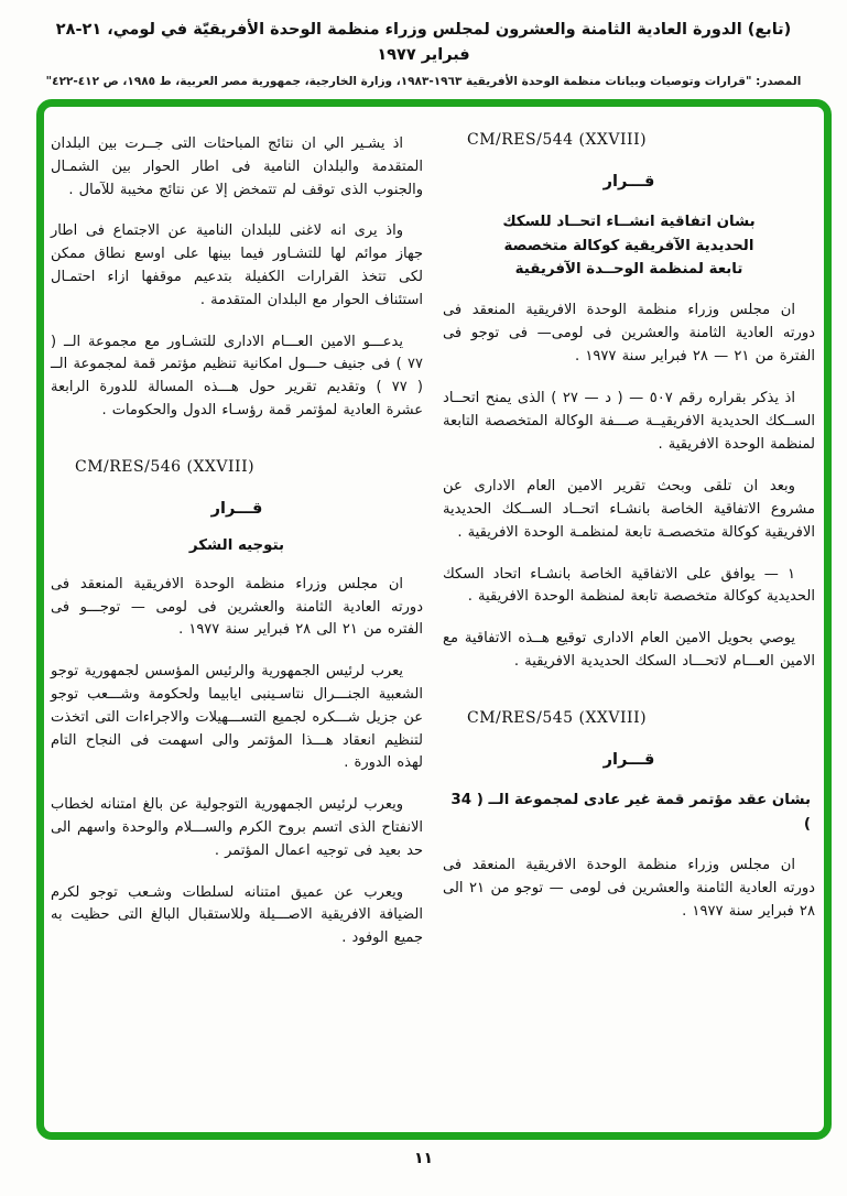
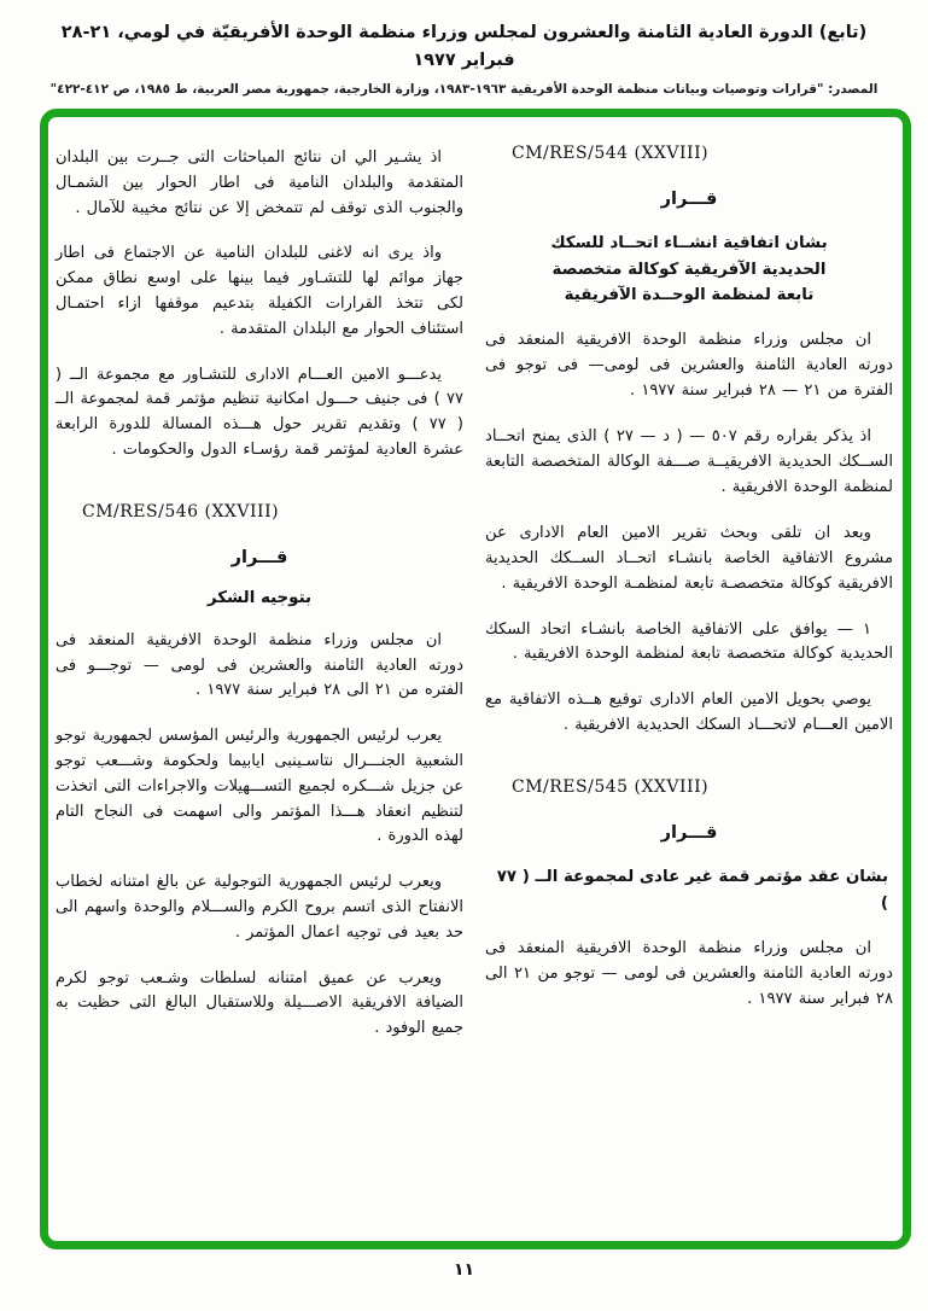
  (تابع) الدورة العادية الثامنة والعشرون لمجلس وزراء منظمة الوحدة الأفريقيّة في لومي، ٢١-٢٨ فبراير ١٩٧٧
  المصدر: "قرارات وتوصيات وبيانات منظمة الوحدة الأفريقية ١٩٦٣-١٩٨٣، وزارة الخارجية، جمهورية مصر العربية، ط ١٩٨٥، ص ٤١٢-٤٢٢"
  CM/RES/544 (XXVIII)
  قـــرار
  بشان اتفاقية انشــاء اتحــاد للسكك
  الحديدية الآفريقية كوكالة متخصصة
  تابعة لمنظمة الوحــدة الآفريقية
  ان مجلس وزراء منظمة الوحدة الافريقية المنعقد فى دورته العادية الثامنة والعشرين فى لومى— فى توجو فى الفترة من ٢١ — ٢٨ فبراير سنة ١٩٧٧ .
  اذ يذكر بقراره رقم ٥٠٧ — ( د — ٢٧ ) الذى يمنح اتحــاد الســكك الحديدية الافريقيــة صـــفة الوكالة المتخصصة التابعة لمنظمة الوحدة الافريقية .
  وبعد ان تلقى وبحث تقرير الامين العام الادارى عن مشروع الاتفاقية الخاصة بانشـاء اتحــاد الســكك الحديدية الافريقية كوكالة متخصصـة تابعة لمنظمـة الوحدة الافريقية .
  ١ — يوافق على الاتفاقية الخاصة بانشـاء اتحاد السكك الحديدية كوكالة متخصصة تابعة لمنظمة الوحدة الافريقية .
  يوصي بحويل الامين العام الادارى توقيع هــذه الاتفاقية مع الامين العـــام لاتحـــاد السكك الحديدية الافريقية .
  CM/RES/545 (XXVIII)
  قـــرار
- بشان عقد مؤتمر قمة غير عادى لمجموعة الــ ( 34 )
+ بشان عقد مؤتمر قمة غير عادى لمجموعة الــ ( ٧٧ )
  ان مجلس وزراء منظمة الوحدة الافريقية المنعقد فى دورته العادية الثامنة والعشرين فى لومى — توجو من ٢١ الى ٢٨ فبراير سنة ١٩٧٧ .
  اذ يشـير الي ان نتائج المباحثات التى جــرت بين البلدان المتقدمة والبلدان النامية فى اطار الحوار بين الشمـال والجنوب الذى توقف لم تتمخض إلا عن نتائج مخيبة للآمال .
  واذ يرى انه لاغنى للبلدان النامية عن الاجتماع فى اطار جهاز موائم لها للتشـاور فيما بينها على اوسع نطاق ممكن لكى تتخذ القرارات الكفيلة بتدعيم موقفها ازاء احتمـال استئناف الحوار مع البلدان المتقدمة .
  يدعـــو الامين العـــام الادارى للتشـاور مع مجموعة الــ ( ٧٧ ) فى جنيف حـــول امكانية تنظيم مؤتمر قمة لمجموعة الــ ( ٧٧ ) وتقديم تقرير حول هـــذه المسالة للدورة الرابعة عشرة العادية لمؤتمر قمة رؤسـاء الدول والحكومات .
  CM/RES/546 (XXVIII)
  قـــرار
  بتوجيه الشكر
  ان مجلس وزراء منظمة الوحدة الافريقية المنعقد فى دورته العادية الثامنة والعشرين فى لومى — توجـــو فى الفتره من ٢١ الى ٢٨ فبراير سنة ١٩٧٧ .
  يعرب لرئيس الجمهورية والرئيس المؤسس لجمهورية توجو الشعبية الجنـــرال نتاسـينبى ايابيما ولحكومة وشـــعب توجو عن جزيل شـــكره لجميع التســـهيلات والاجراءات التى اتخذت لتنظيم انعقاد هـــذا المؤتمر والى اسهمت فى النجاح التام لهذه الدورة .
  ويعرب لرئيس الجمهورية التوجولية عن بالغ امتنانه لخطاب الانفتاح الذى اتسم بروح الكرم والســـلام والوحدة واسهم الى حد بعيد فى توجيه اعمال المؤتمر .
  ويعرب عن عميق امتنانه لسلطات وشـعب توجو لكرم الضيافة الافريقية الاصـــيلة وللاستقبال البالغ التى حظيت به جميع الوفود .
  ١١
